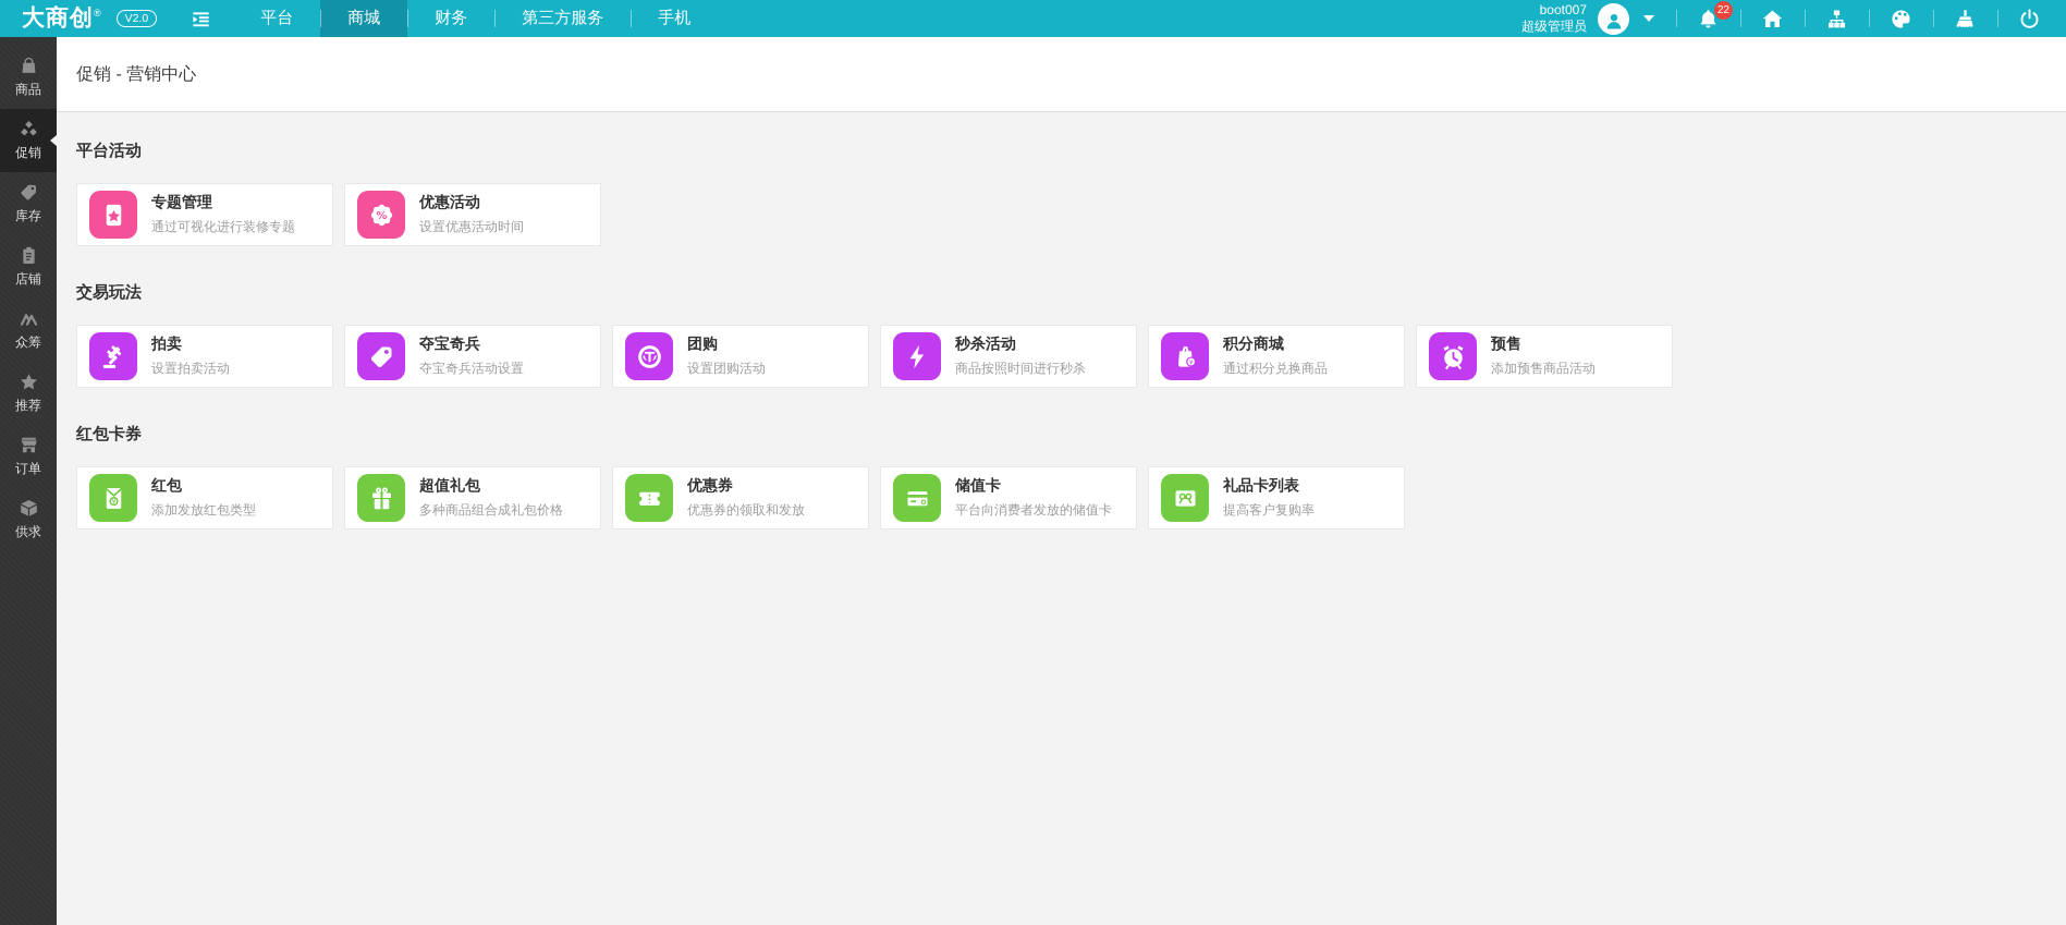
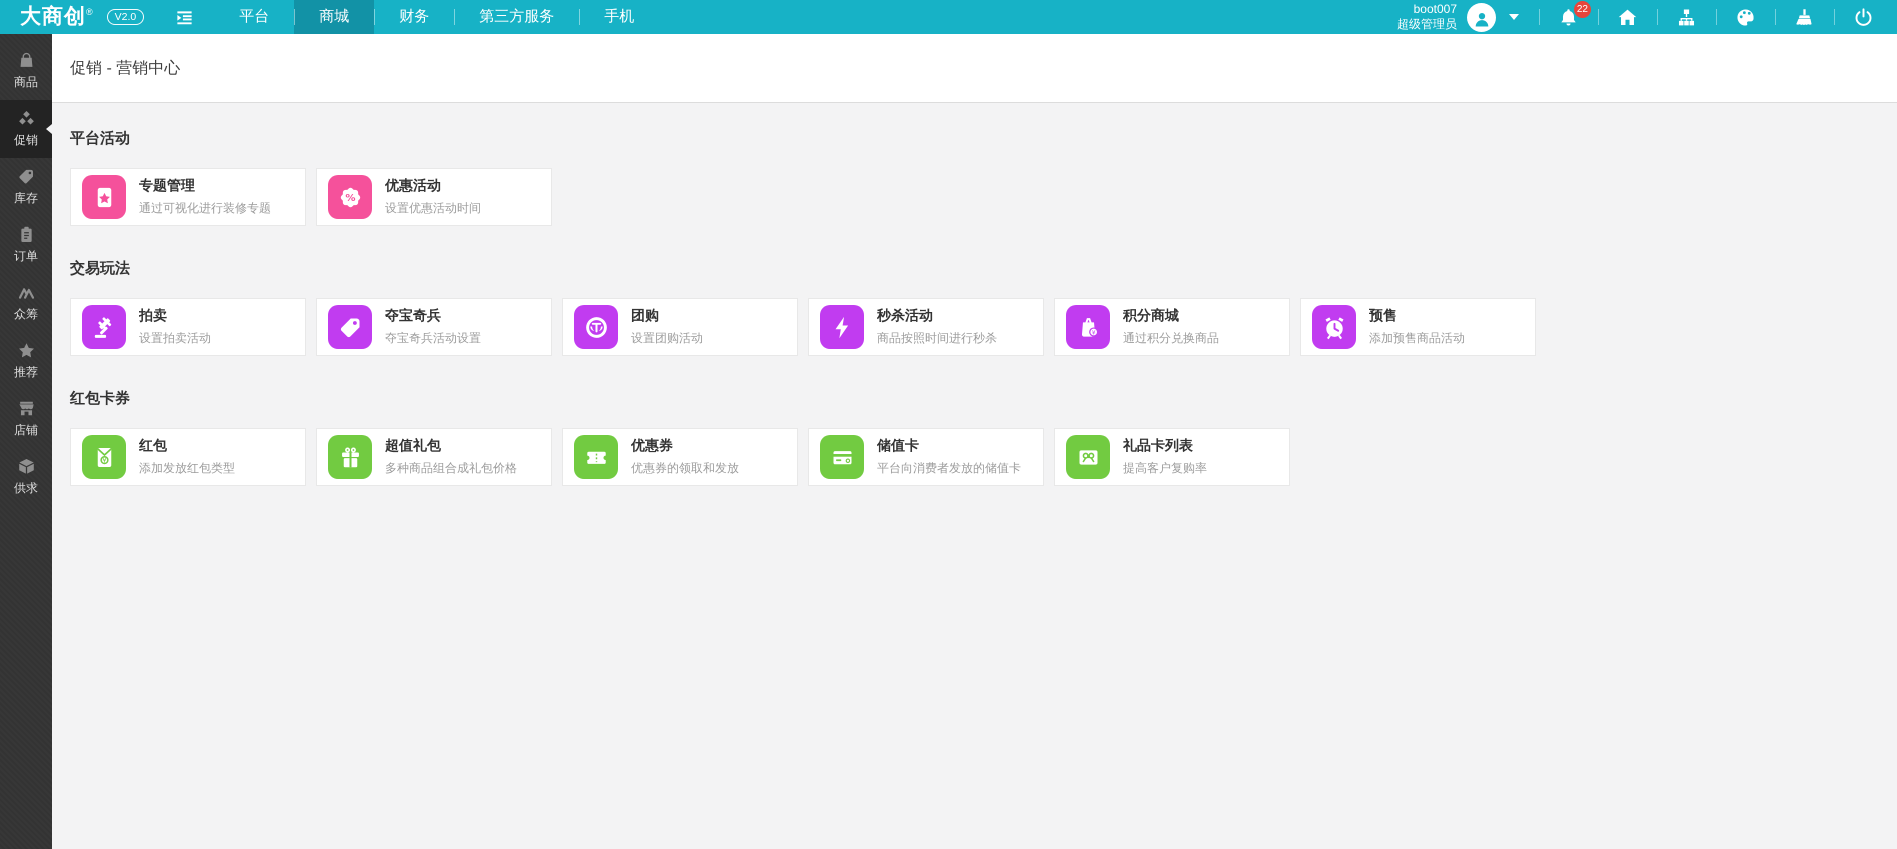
  大商创®
  V2.0
  平台
  商城
  财务
  第三方服务
  手机
  boot007
  超级管理员
  22
  商品
  促销
  库存
- 店铺
+ 订单
  众筹
  推荐
- 订单
+ 店铺
  供求
  促销 - 营销中心
  平台活动
  专题管理
  通过可视化进行装修专题
  优惠活动
  设置优惠活动时间
  交易玩法
  拍卖
  设置拍卖活动
  夺宝奇兵
  夺宝奇兵活动设置
  团购
  设置团购活动
  秒杀活动
  商品按照时间进行秒杀
  积分商城
  通过积分兑换商品
  预售
  添加预售商品活动
  红包卡券
  红包
  添加发放红包类型
  超值礼包
  多种商品组合成礼包价格
  优惠券
  优惠券的领取和发放
  储值卡
  平台向消费者发放的储值卡
  礼品卡列表
  提高客户复购率
